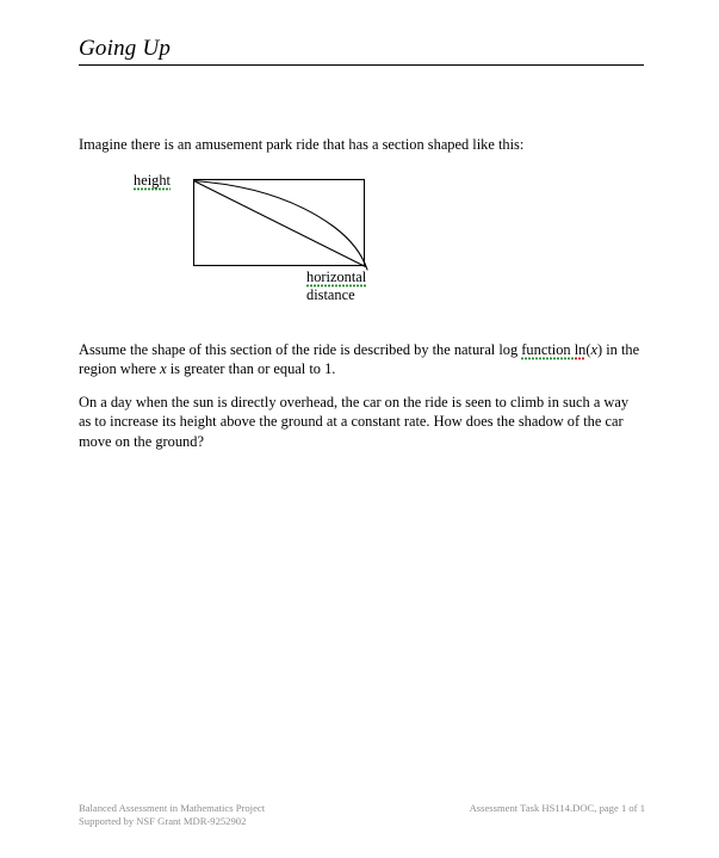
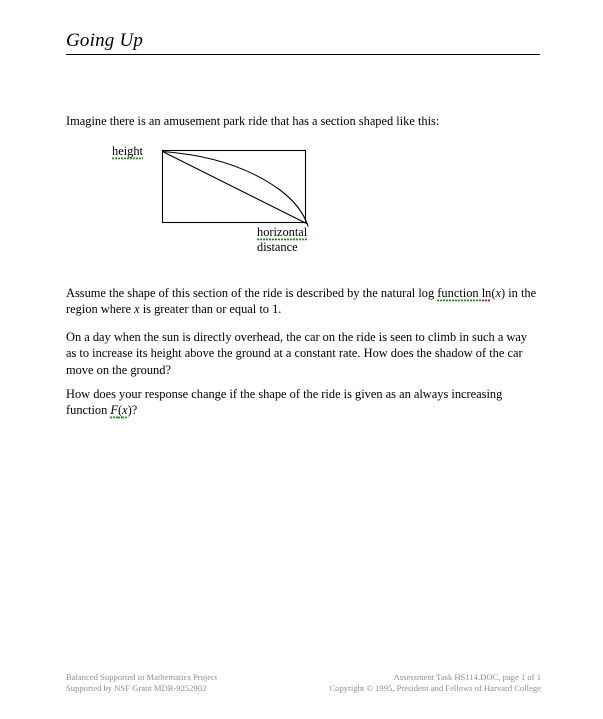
  Going Up
  Imagine there is an amusement park ride that has a section shaped like this:
  height
  horizontal
  distance
  Assume the shape of this section of the ride is described by the natural log function ln(x) in the region where x is greater than or equal to 1.
  On a day when the sun is directly overhead, the car on the ride is seen to climb in such a way as to increase its height above the ground at a constant rate. How does the shadow of the car move on the ground?
+ How does your response change if the shape of the ride is given as an always increasing function F(x)?
- Balanced Assessment in Mathematics Project
+ Balanced Supported in Mathematics Project
  Supported by NSF Grant MDR-9252902
  Assessment Task HS114.DOC, page 1 of 1
+ Copyright © 1995, President and Fellows of Harvard College
